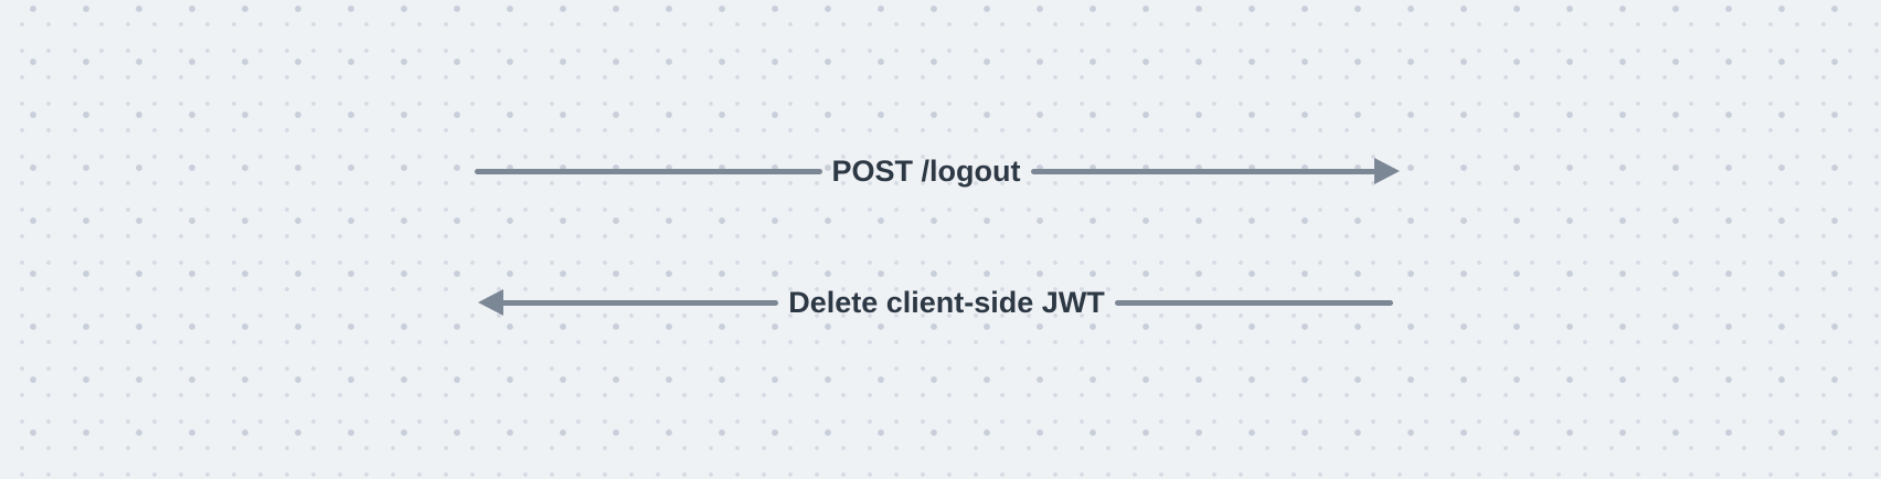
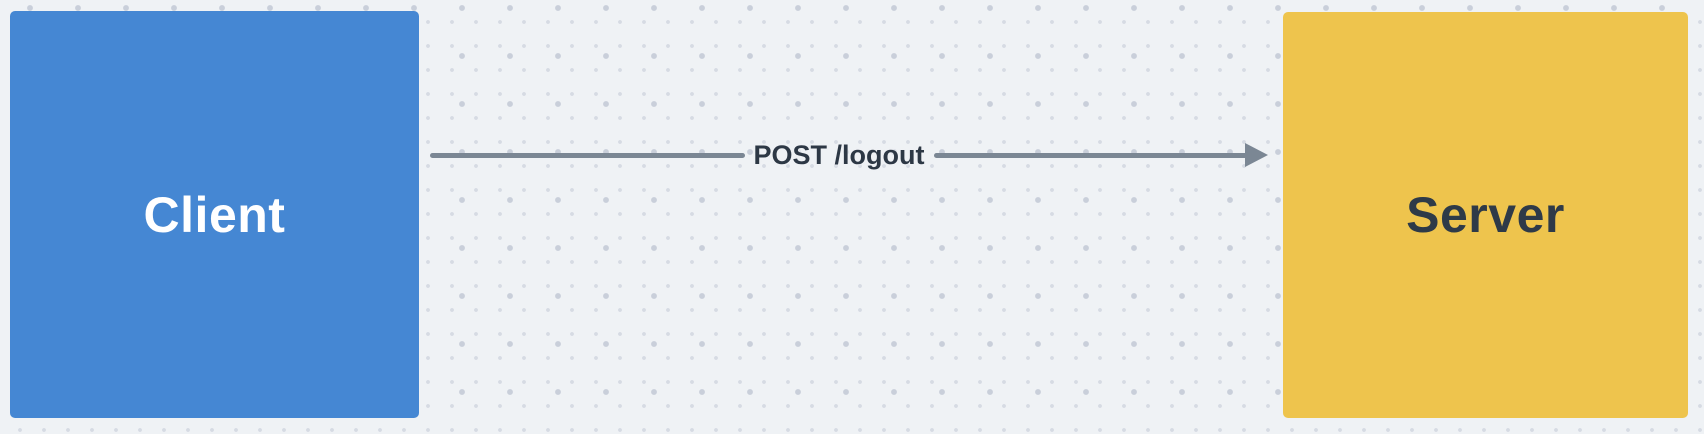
+ Client
+ Server
  POST /logout
- Delete client-side JWT
